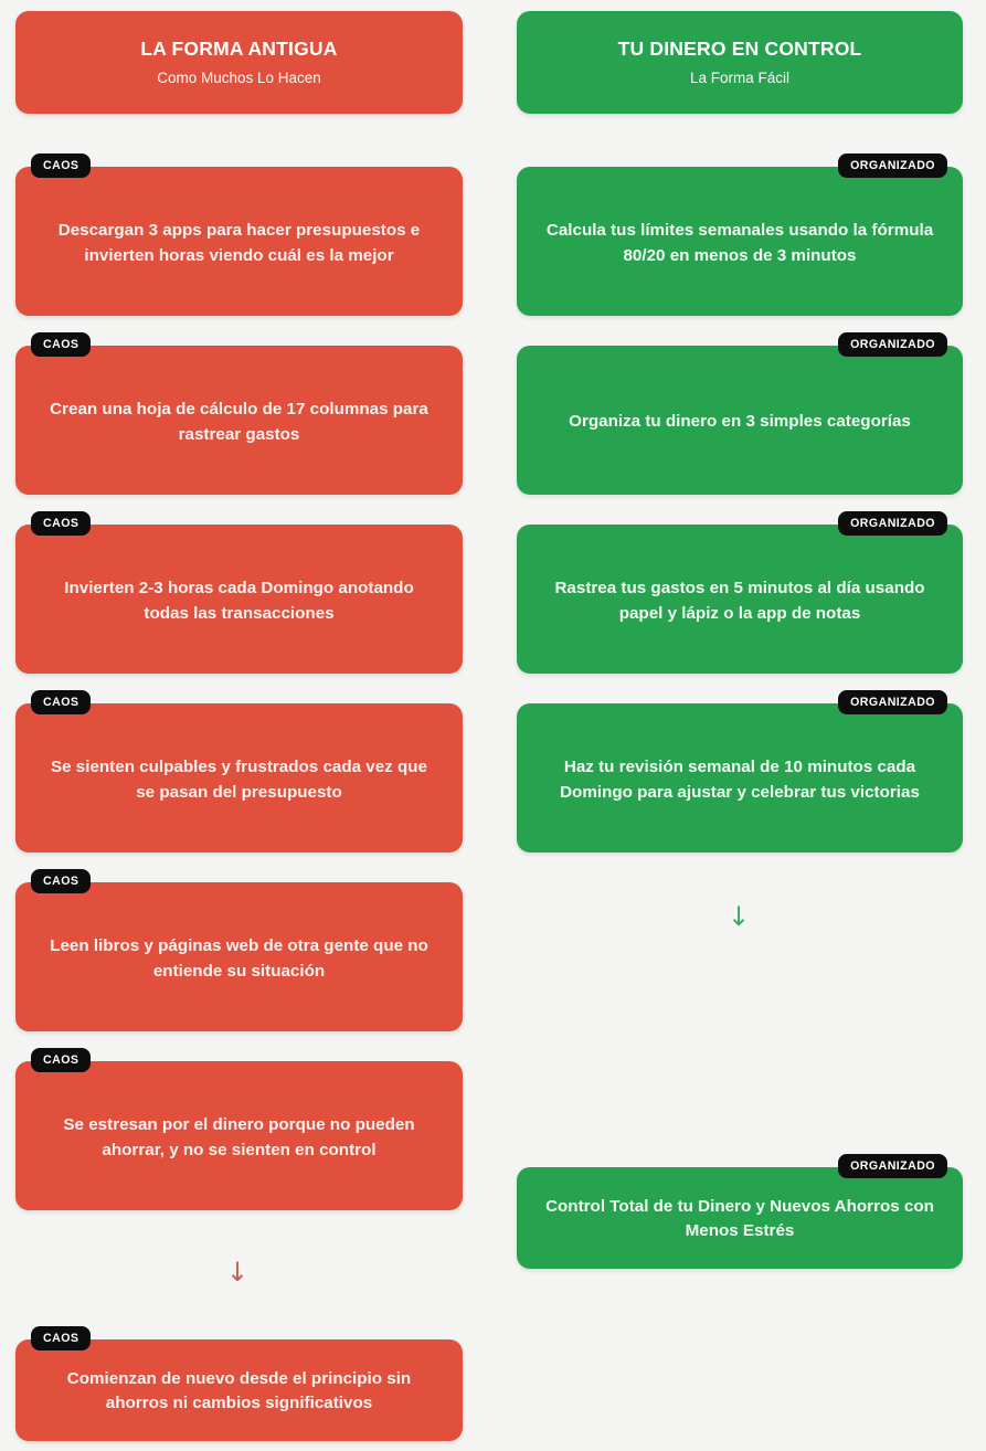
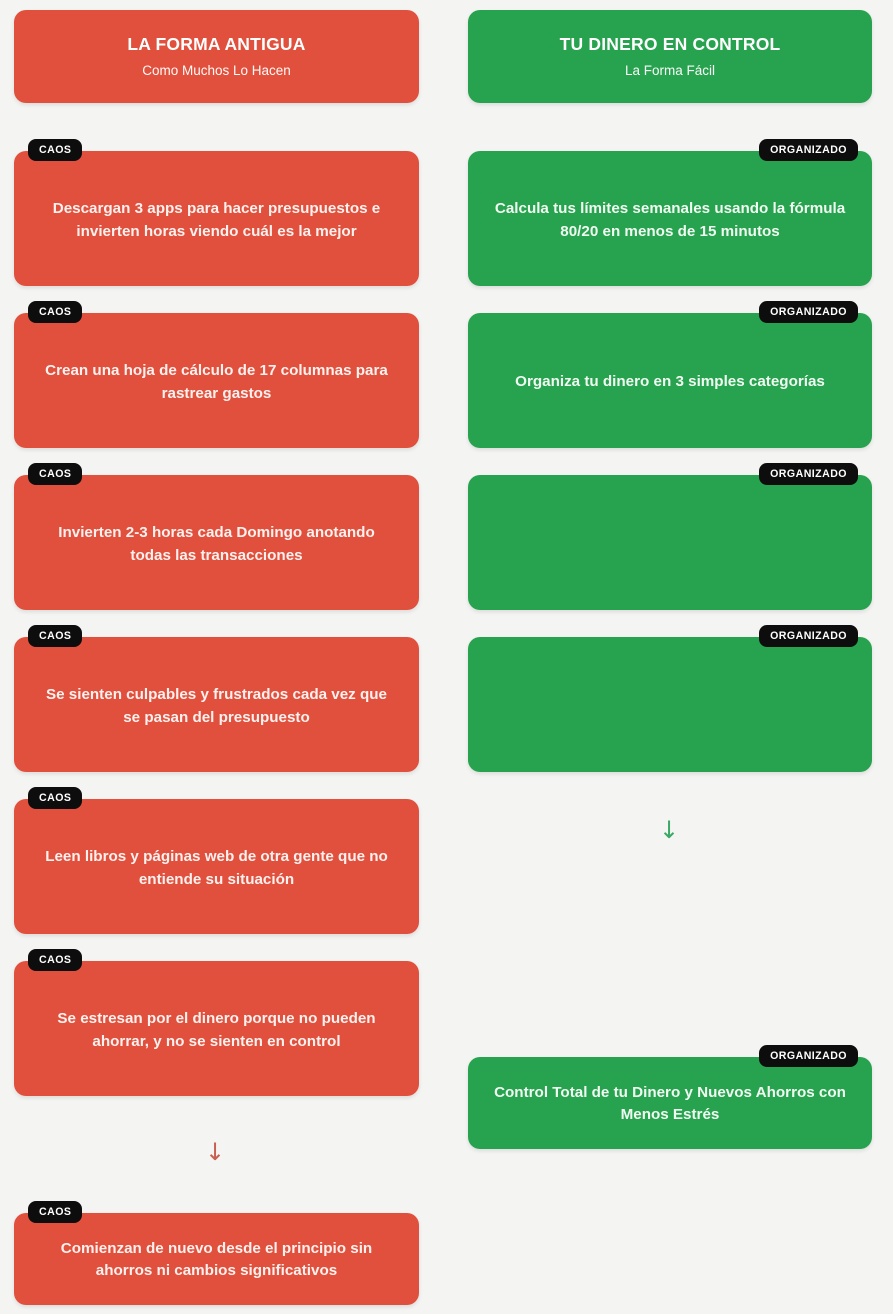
  LA FORMA ANTIGUA
  Como Muchos Lo Hacen
  CAOS
  Descargan 3 apps para hacer presupuestos e invierten horas viendo cuál es la mejor
  CAOS
  Crean una hoja de cálculo de 17 columnas para rastrear gastos
  CAOS
  Invierten 2-3 horas cada Domingo anotando todas las transacciones
  CAOS
  Se sienten culpables y frustrados cada vez que se pasan del presupuesto
  CAOS
  Leen libros y páginas web de otra gente que no entiende su situación
  CAOS
  Se estresan por el dinero porque no pueden ahorrar, y no se sienten en control
  ↓
  CAOS
  Comienzan de nuevo desde el principio sin ahorros ni cambios significativos
  TU DINERO EN CONTROL
  La Forma Fácil
  ORGANIZADO
- Calcula tus límites semanales usando la fórmula 80/20 en menos de 3 minutos
+ Calcula tus límites semanales usando la fórmula 80/20 en menos de 15 minutos
  ORGANIZADO
  Organiza tu dinero en 3 simples categorías
  ORGANIZADO
- Rastrea tus gastos en 5 minutos al día usando papel y lápiz o la app de notas
  ORGANIZADO
- Haz tu revisión semanal de 10 minutos cada Domingo para ajustar y celebrar tus victorias
  ↓
  ORGANIZADO
  Control Total de tu Dinero y Nuevos Ahorros con Menos Estrés
